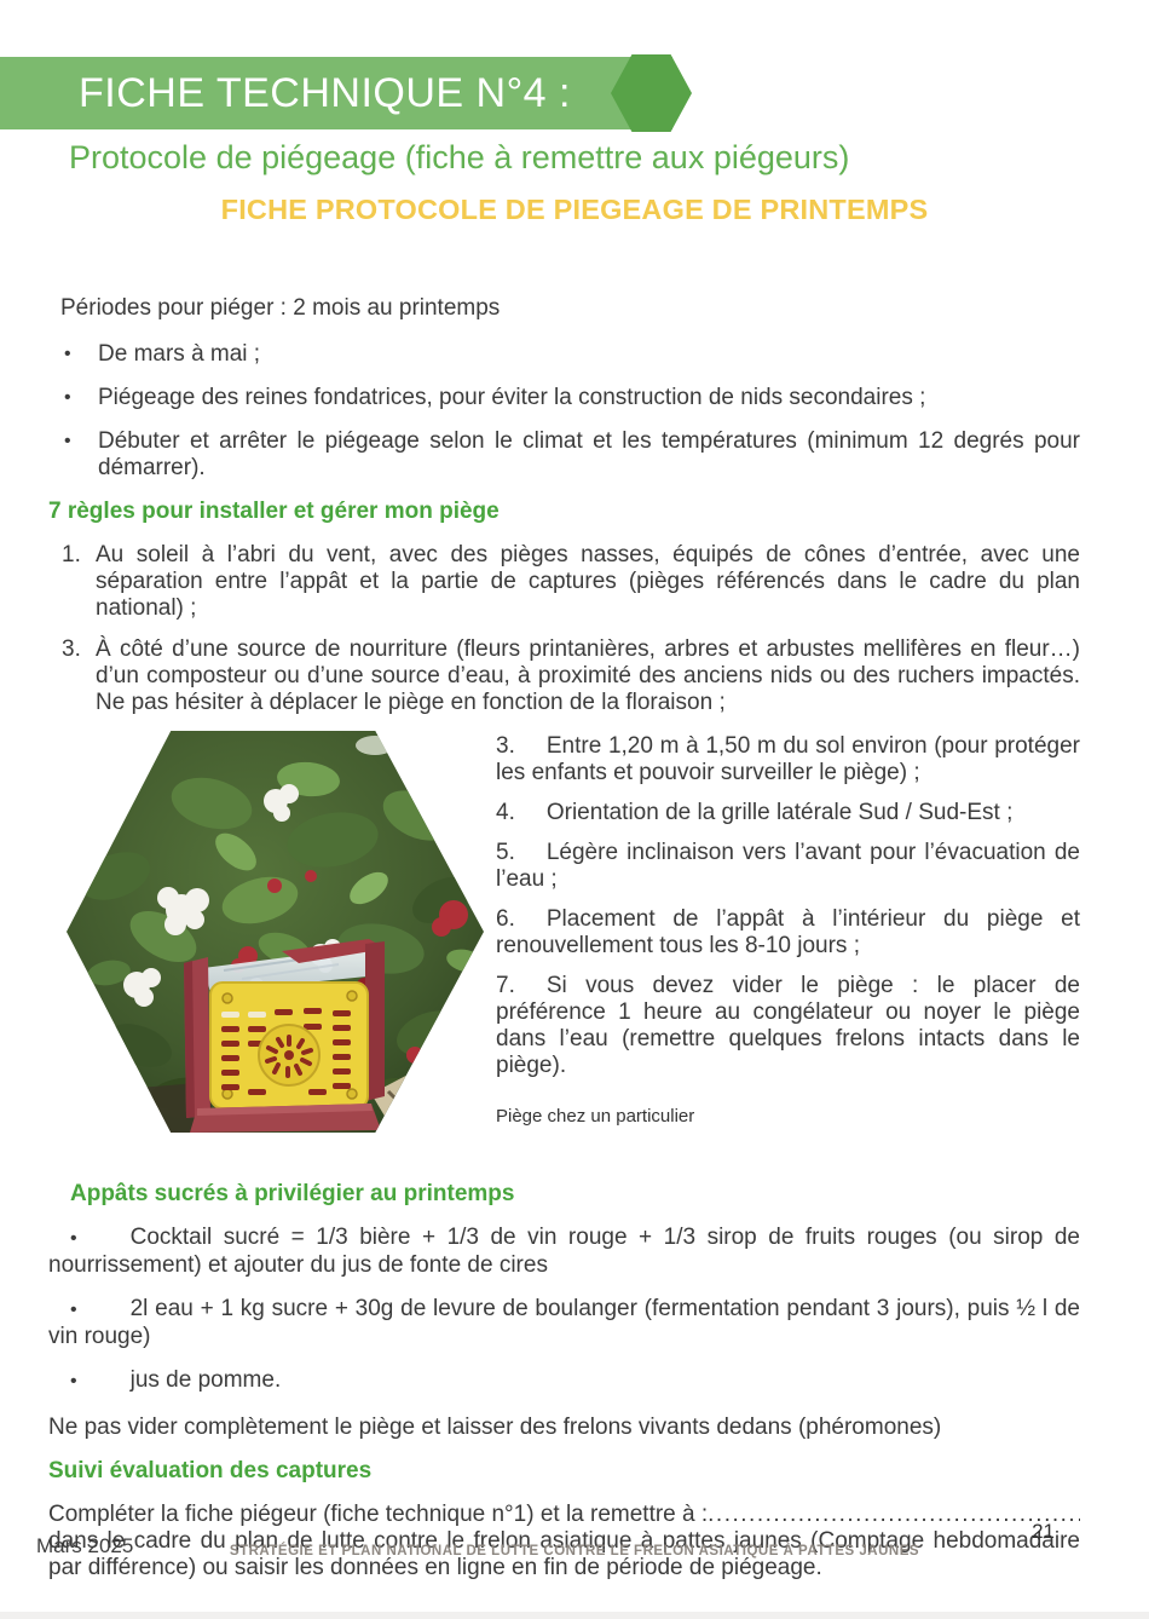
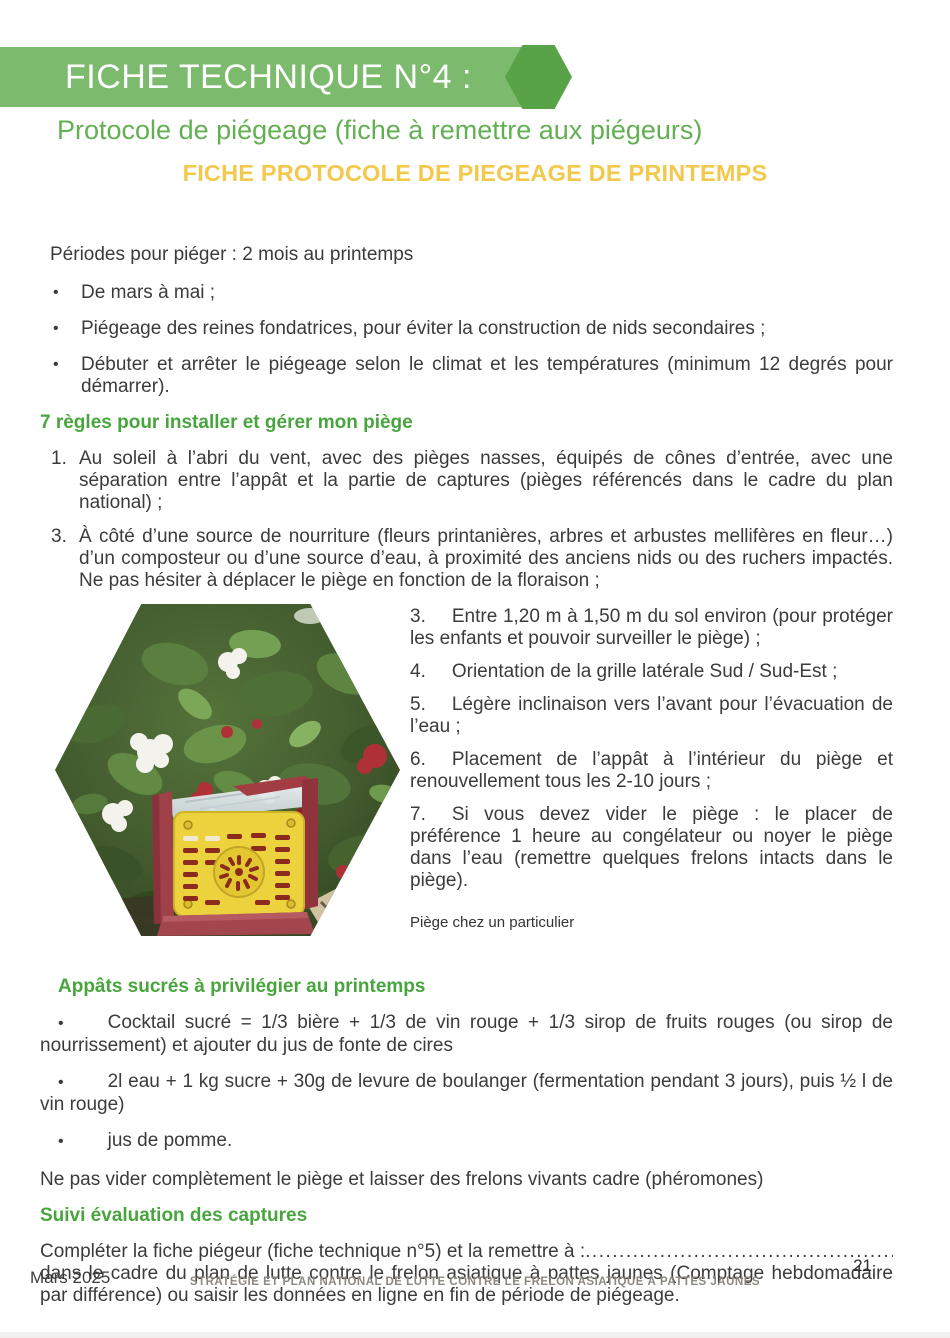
  FICHE TECHNIQUE N°4 :
  Protocole de piégeage (fiche à remettre aux piégeurs)
  FICHE PROTOCOLE DE PIEGEAGE DE PRINTEMPS
  Périodes pour piéger : 2 mois au printemps
  •
  De mars à mai ;
  •
  Piégeage des reines fondatrices, pour éviter la construction de nids secondaires ;
  •
  Débuter et arrêter le piégeage selon le climat et les températures (minimum 12 degrés pour démarrer).
  7 règles pour installer et gérer mon piège
  1.
  Au soleil à l’abri du vent, avec des pièges nasses, équipés de cônes d’entrée, avec une séparation entre l’appât et la partie de captures (pièges référencés dans le cadre du plan national) ;
  3.
  À côté d’une source de nourriture (fleurs printanières, arbres et arbustes mellifères en fleur…) d’un composteur ou d’une source d’eau, à proximité des anciens nids ou des ruchers impactés. Ne pas hésiter à déplacer le piège en fonction de la floraison ;
  3. Entre 1,20 m à 1,50 m du sol environ (pour protéger les enfants et pouvoir surveiller le piège) ;
  4. Orientation de la grille latérale Sud / Sud-Est ;
  5. Légère inclinaison vers l’avant pour l’évacuation de l’eau ;
- 6. Placement de l’appât à l’intérieur du piège et renouvellement tous les 8-10 jours ;
+ 6. Placement de l’appât à l’intérieur du piège et renouvellement tous les 2-10 jours ;
  7. Si vous devez vider le piège : le placer de préférence 1 heure au congélateur ou noyer le piège dans l’eau (remettre quelques frelons intacts dans le piège).
  Piège chez un particulier
  Appâts sucrés à privilégier au printemps
  • Cocktail sucré = 1/3 bière + 1/3 de vin rouge + 1/3 sirop de fruits rouges (ou sirop de nourrissement) et ajouter du jus de fonte de cires
  • 2l eau + 1 kg sucre + 30g de levure de boulanger (fermentation pendant 3 jours), puis ½ l de vin rouge)
  • jus de pomme.
- Ne pas vider complètement le piège et laisser des frelons vivants dedans (phéromones)
+ Ne pas vider complètement le piège et laisser des frelons vivants cadre (phéromones)
  Suivi évaluation des captures
- Compléter la fiche piégeur (fiche technique n°1) et la remettre à :
+ Compléter la fiche piégeur (fiche technique n°5) et la remettre à :
  dans le cadre du plan de lutte contre le frelon asiatique à pattes jaunes (Comptage hebdomadaire par différence) ou saisir les données en ligne en fin de période de piégeage.
  Mars 2025
  STRATÉGIE ET PLAN NATIONAL DE LUTTE CONTRE LE FRELON ASIATIQUE À PATTES JAUNES
  21
